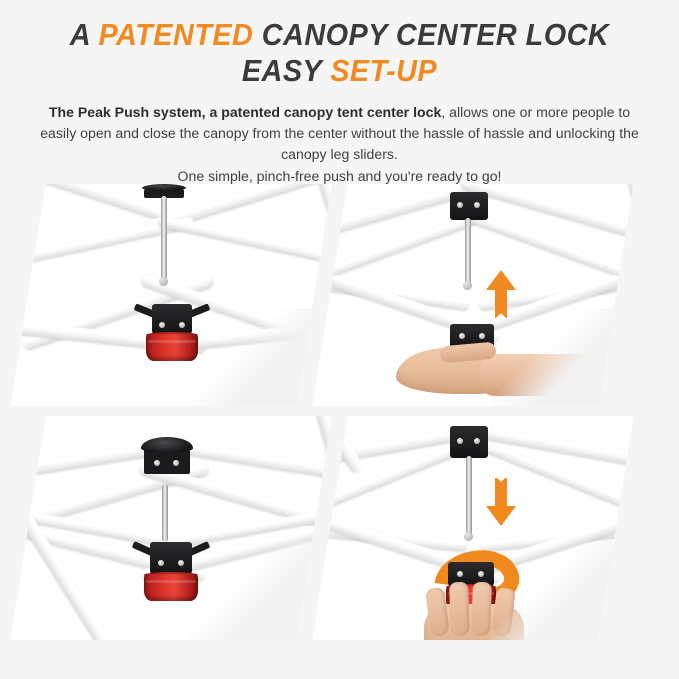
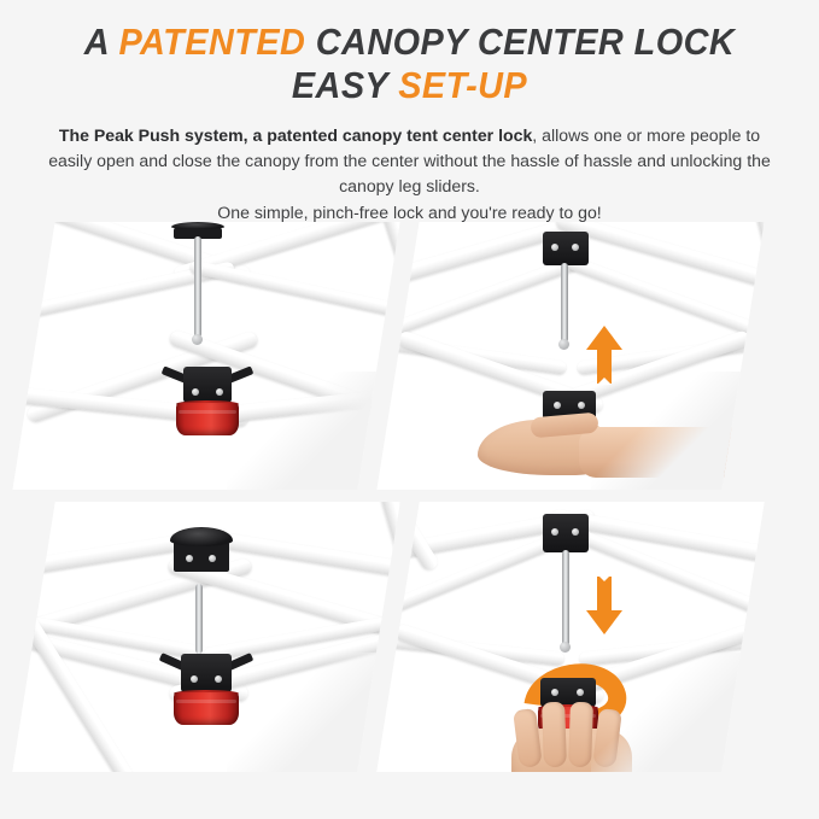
  A PATENTED CANOPY CENTER LOCK
  EASY SET-UP
  The Peak Push system, a patented canopy tent center lock, allows one or more people to easily open and close the canopy from the center without the hassle of hassle and unlocking the canopy leg sliders.
- One simple, pinch-free push and you're ready to go!
+ One simple, pinch-free lock and you're ready to go!
